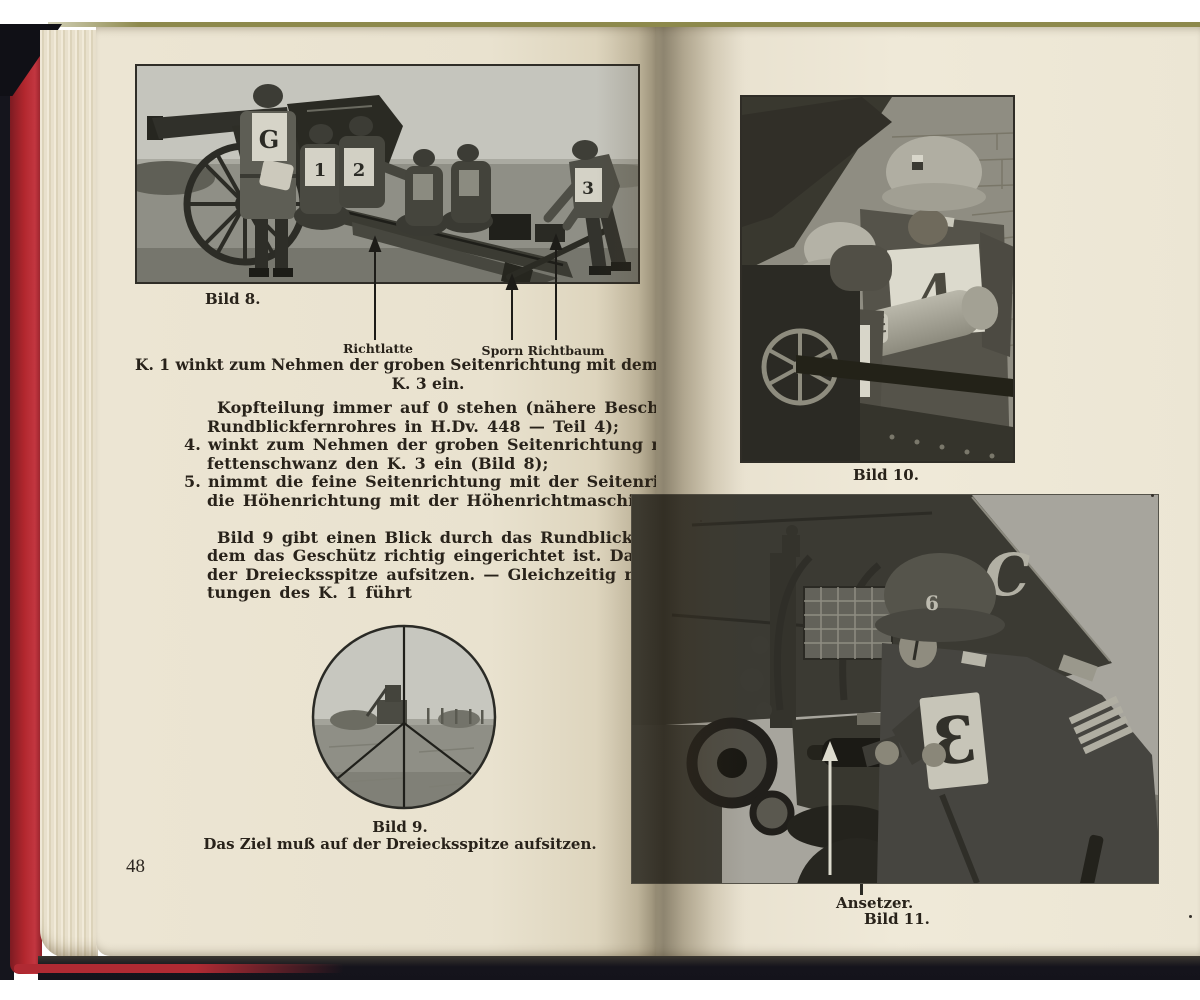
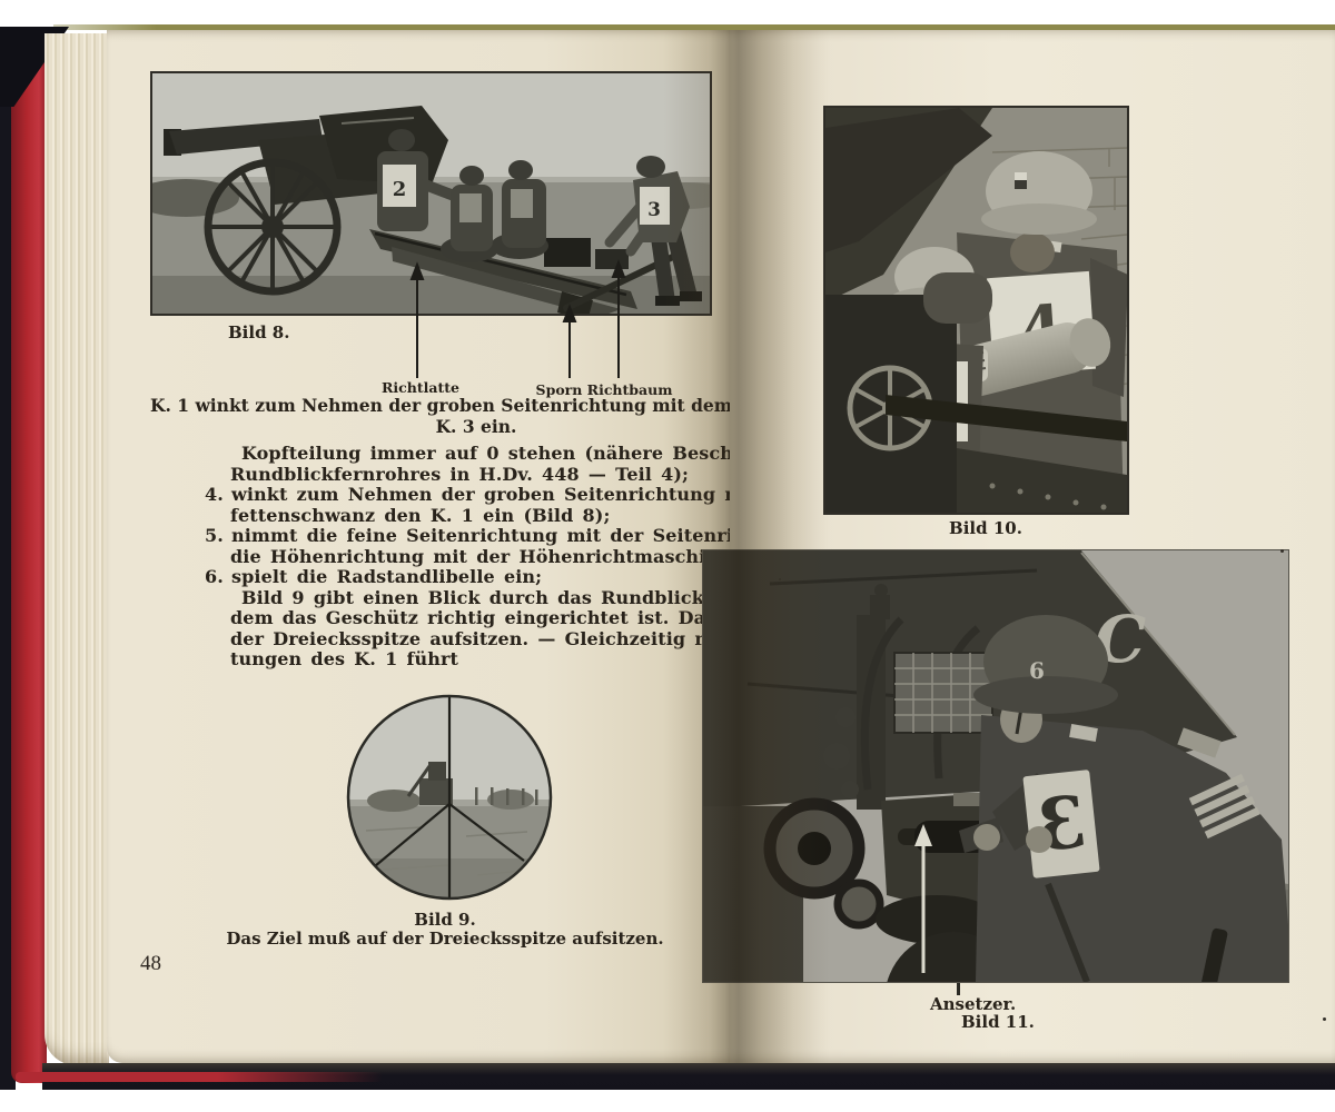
- G
- 1
  2
  3
  Bild 8.
  Richtlatte
  Sporn Richtbau
  K. 1 winkt zum Nehmen der groben Seitenrichtung m
  K. 3 ein.
  Kopfteilung immer auf 0 stehen (nähere
  Rundblickfernrohres in H.Dv. 448 — Teil
  4. winkt zum Nehmen der groben Seitenric
- fettenschwanz den K. 3 ein (Bild 8);
+ fettenschwanz den K. 1 ein (Bild 8);
  5. nimmt die feine Seitenrichtung mit der S
  die Höhenrichtung mit der Höhenrichtma
+ 6. spielt die Radstandlibelle ein;
  dem das Geschütz richtig eingerichtet ist
  der Dreiecksspitze aufsitzen. — Gleichzeit
  tungen des K. 1 führt
  Bild 9.
  Das Ziel muß auf der Dreiecksspitze aufsitzen.
  48
  Bild 10.
  C
  6
  Ansetzer.
  Bild 11.
